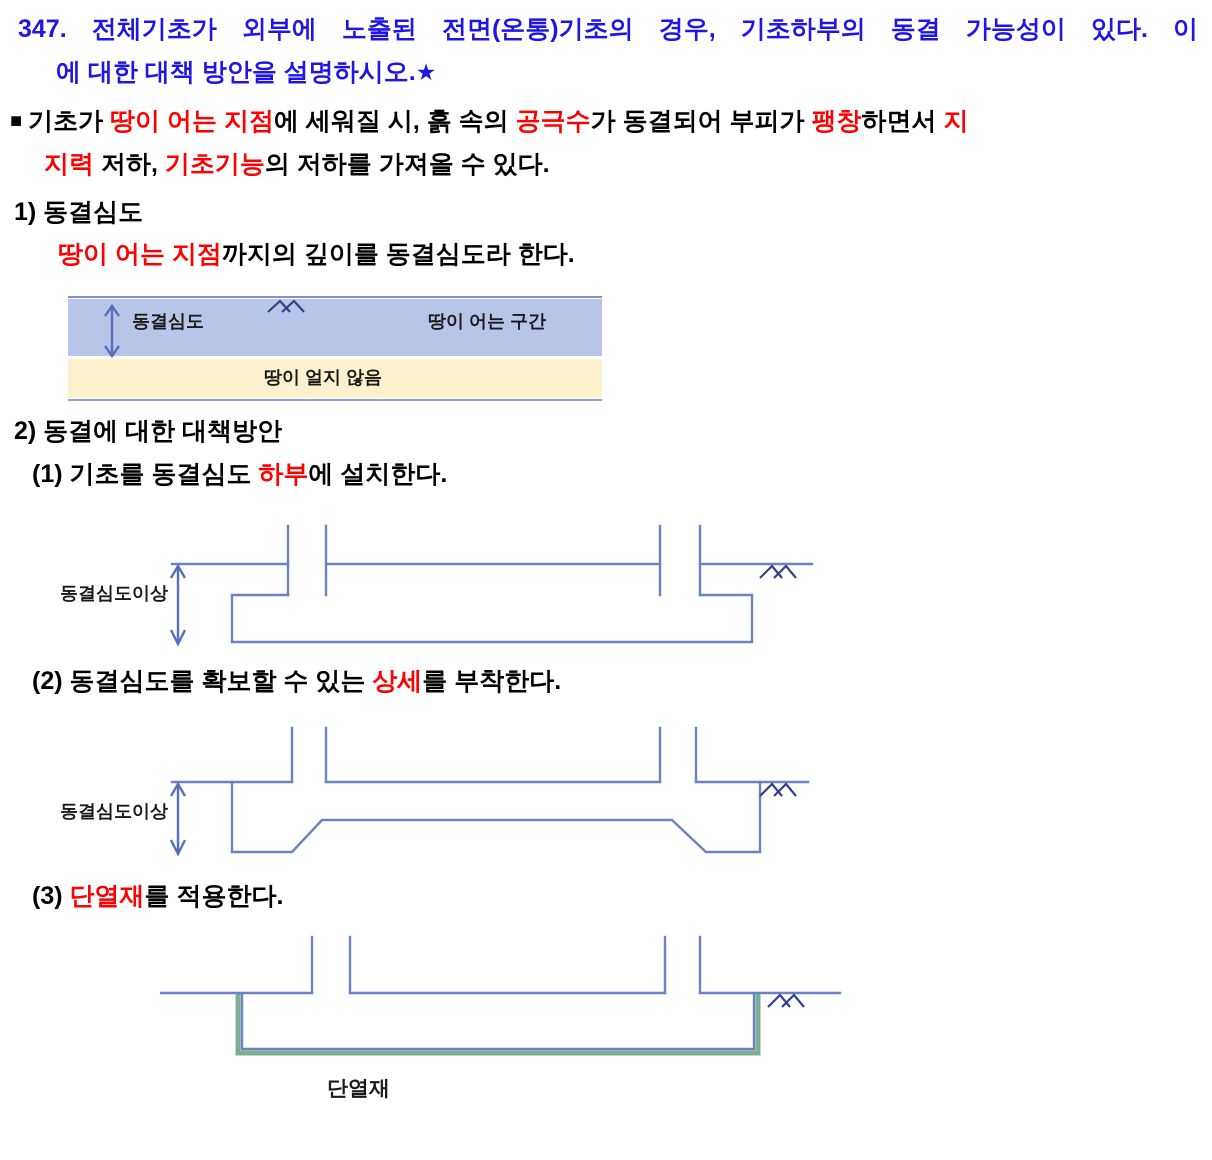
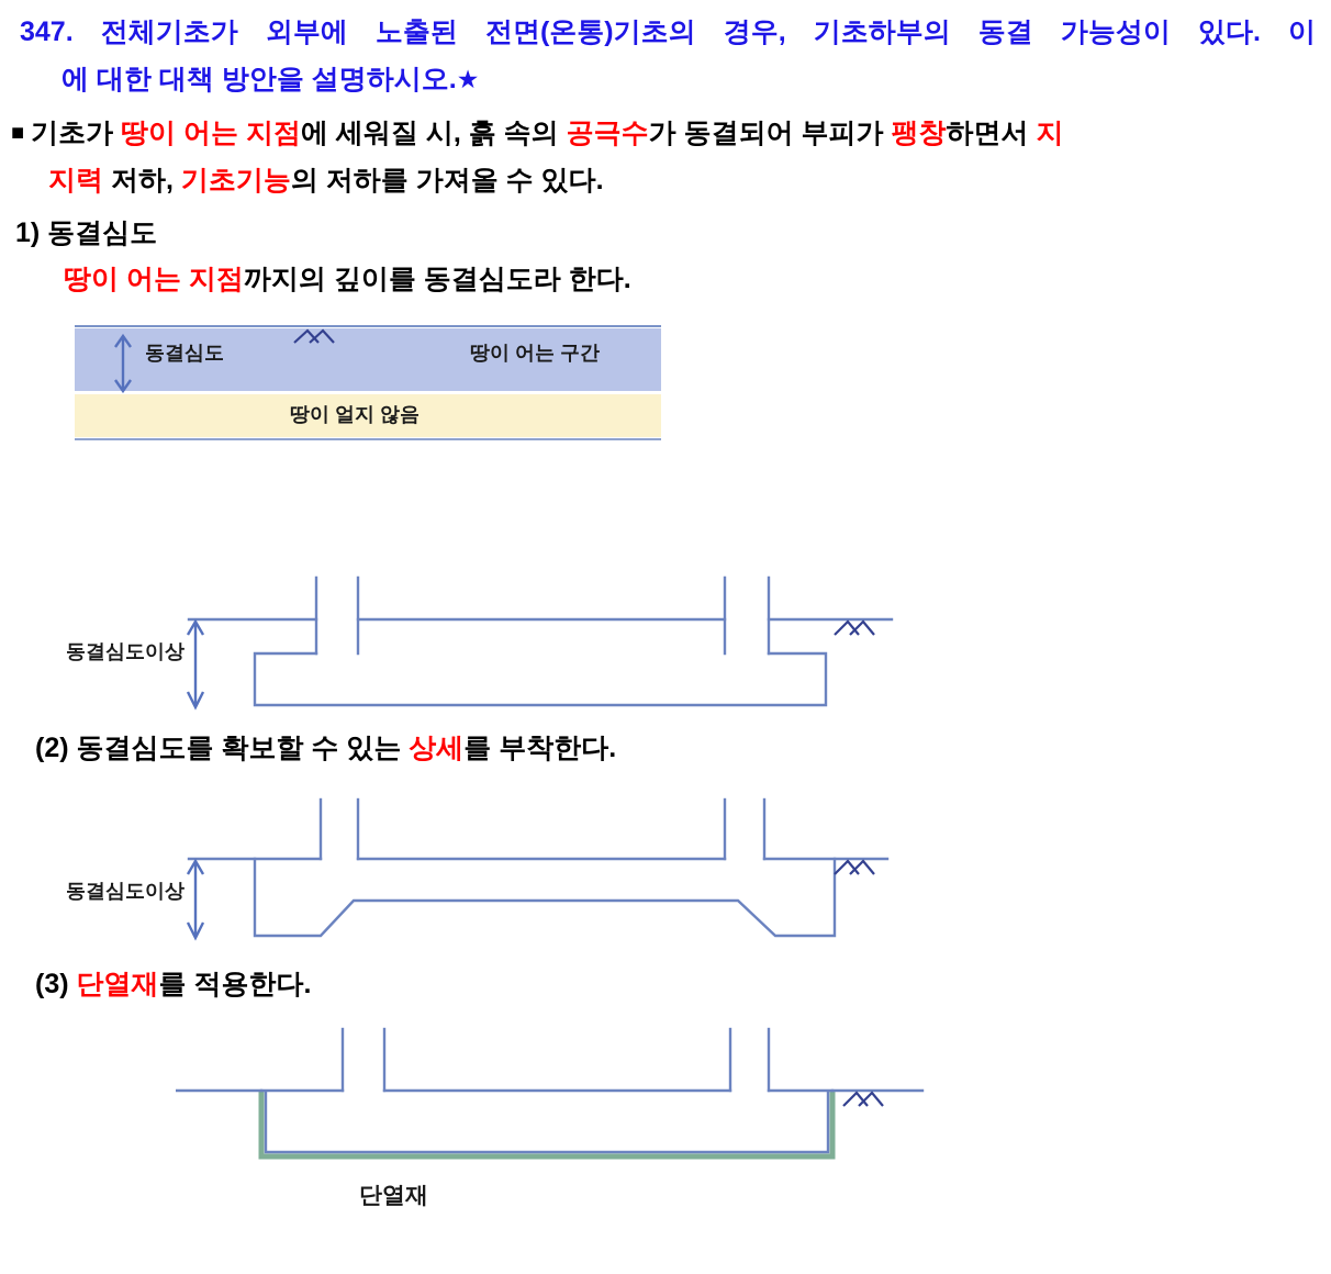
  347. 전체기초가 외부에 노출된 전면(온통)기초의 경우, 기초하부의 동결 가능성이 있다. 이
  에 대한 대책 방안을 설명하시오.★
  ■ 기초가 땅이 어는 지점에 세워질 시, 흙 속의 공극수가 동결되어 부피가 팽창하면서 지
  지력 저하, 기초기능의 저하를 가져올 수 있다.
  1) 동결심도
  땅이 어는 지점까지의 깊이를 동결심도라 한다.
  동결심도
  땅이 어는 구간
  땅이 얼지 않음
- 2) 동결에 대한 대책방안
- (1) 기초를 동결심도 하부에 설치한다.
  동결심도이상
  (2) 동결심도를 확보할 수 있는 상세를 부착한다.
  동결심도이상
  (3) 단열재를 적용한다.
  단열재
